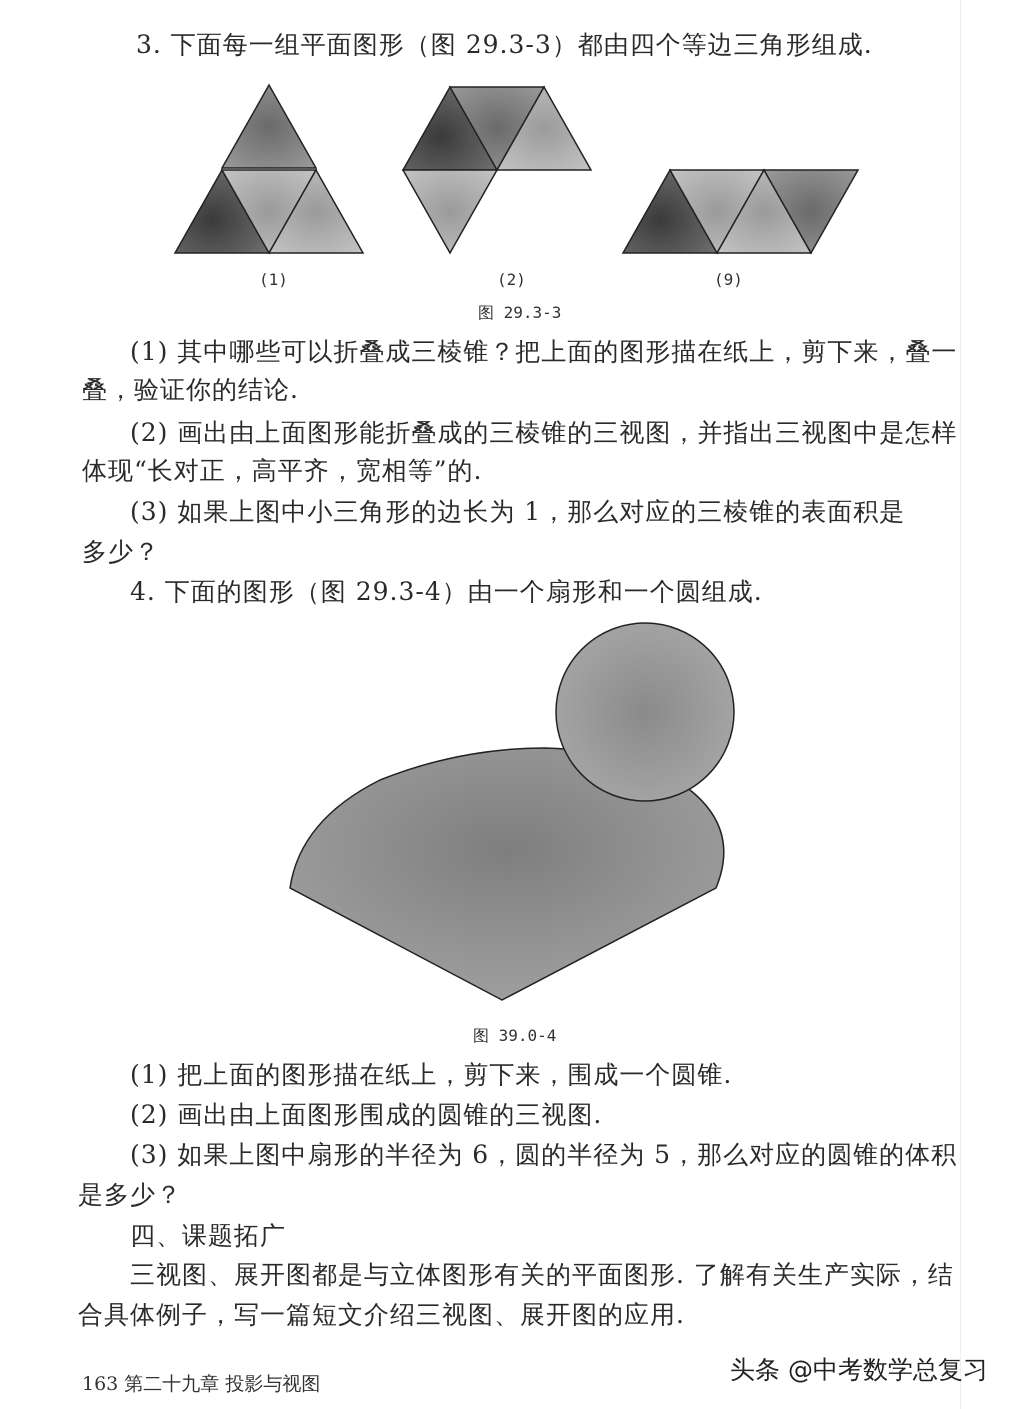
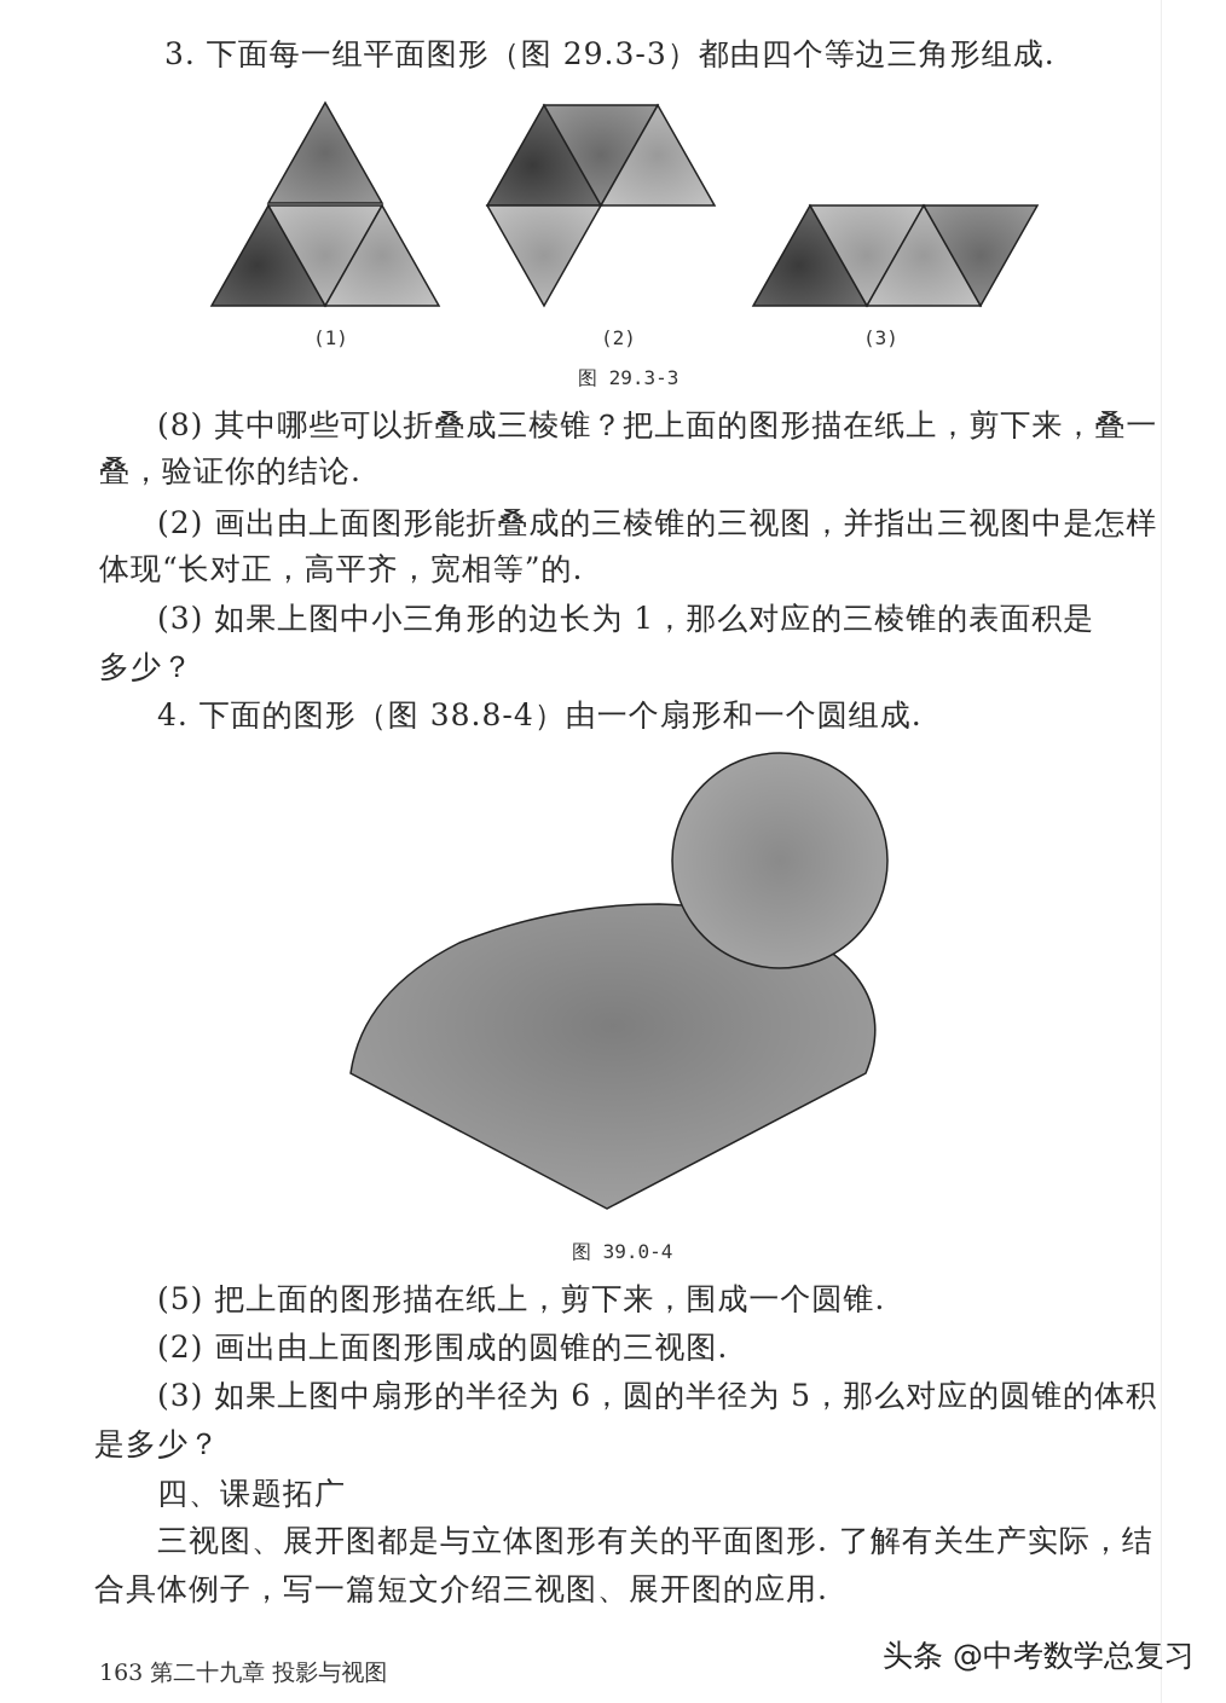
  3. 下面每一组平面图形（图 29.3-3）都由四个等边三角形组成.
  (1)
  (2)
- (9)
+ (3)
  图 29.3-3
- (1) 其中哪些可以折叠成三棱锥？把上面的图形描在纸上，剪下来，叠一
+ (8) 其中哪些可以折叠成三棱锥？把上面的图形描在纸上，剪下来，叠一
  叠，验证你的结论.
  (2) 画出由上面图形能折叠成的三棱锥的三视图，并指出三视图中是怎样
  体现“长对正，高平齐，宽相等”的.
  (3) 如果上图中小三角形的边长为 1，那么对应的三棱锥的表面积是
  多少？
- 4. 下面的图形（图 29.3-4）由一个扇形和一个圆组成.
+ 4. 下面的图形（图 38.8-4）由一个扇形和一个圆组成.
  图 39.0-4
- (1) 把上面的图形描在纸上，剪下来，围成一个圆锥.
+ (5) 把上面的图形描在纸上，剪下来，围成一个圆锥.
  (2) 画出由上面图形围成的圆锥的三视图.
  (3) 如果上图中扇形的半径为 6，圆的半径为 5，那么对应的圆锥的体积
  是多少？
  四、课题拓广
  三视图、展开图都是与立体图形有关的平面图形. 了解有关生产实际，结
  合具体例子，写一篇短文介绍三视图、展开图的应用.
  163 第二十九章 投影与视图
  头条 @中考数学总复习
